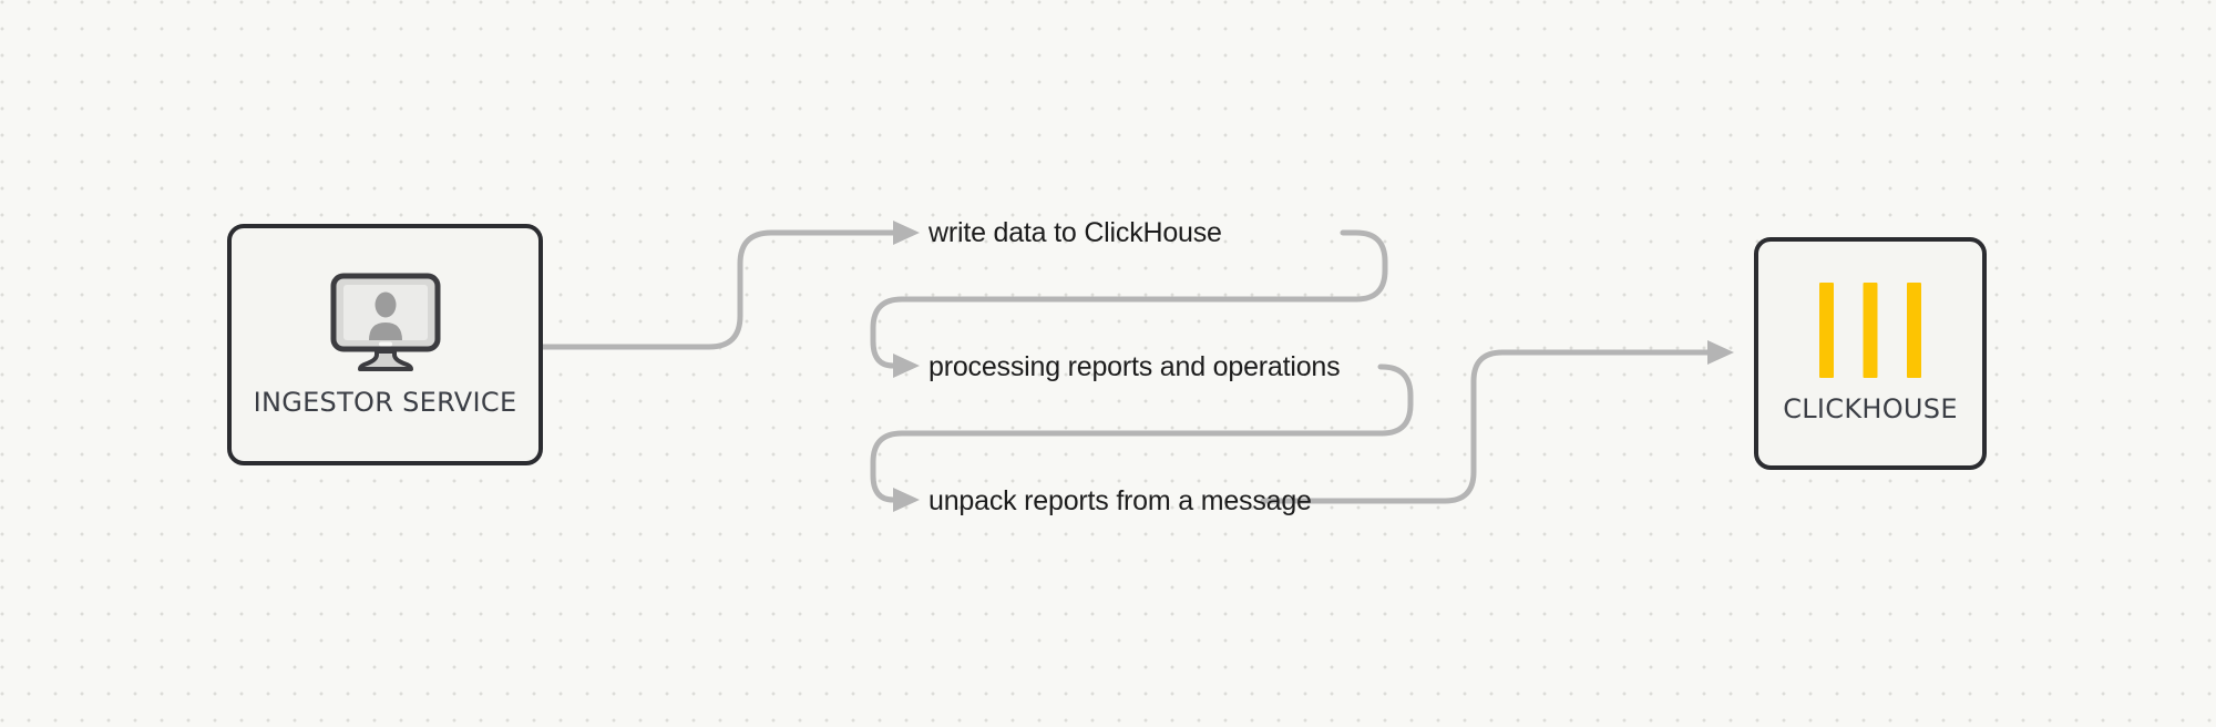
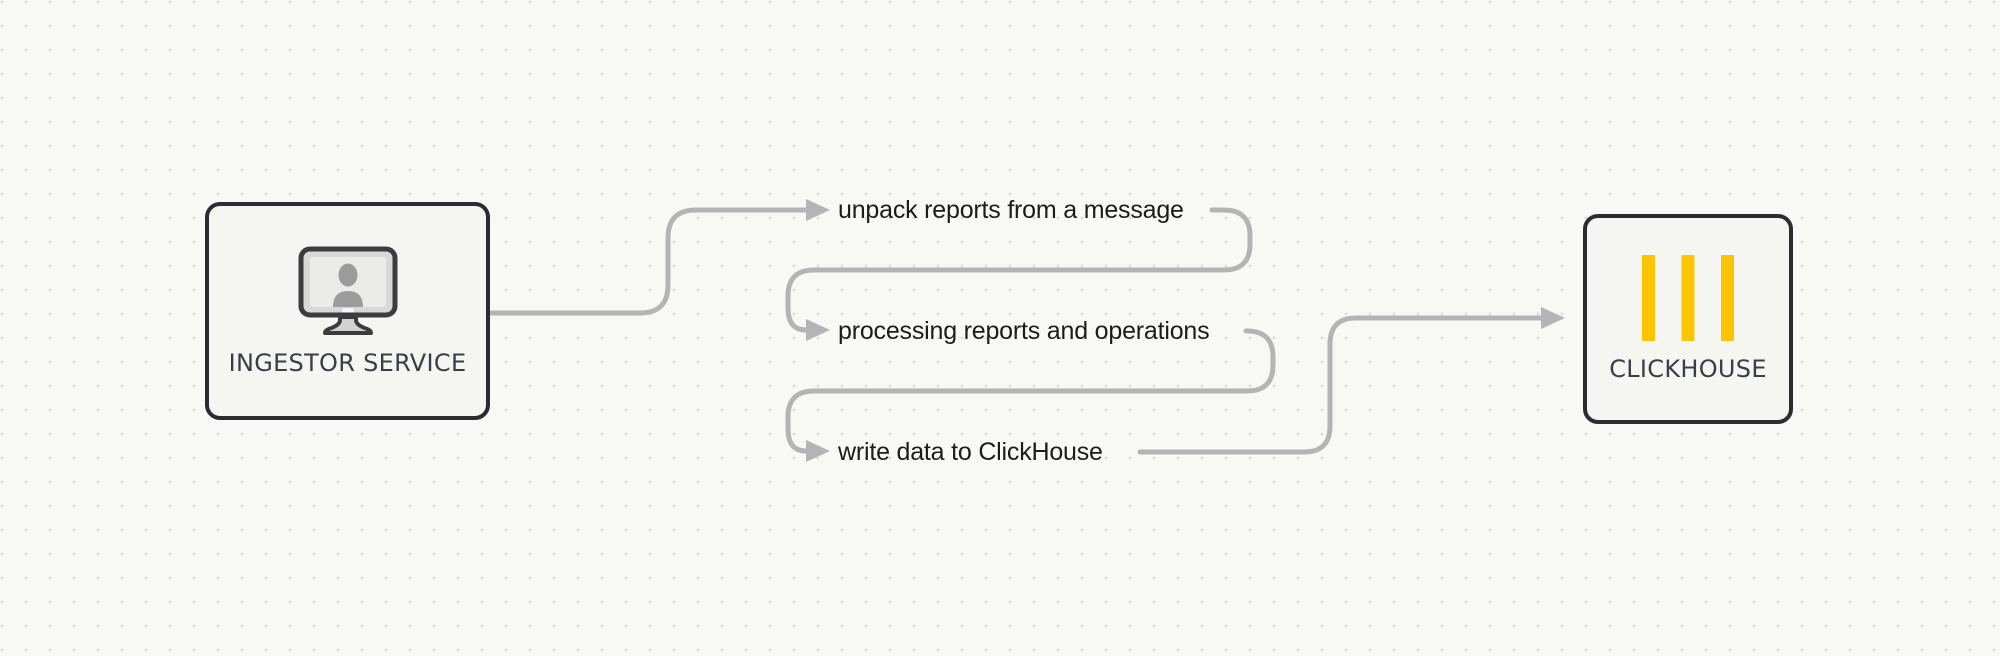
  INGESTOR SERVICE
- write data to ClickHouse
+ unpack reports from a message
  processing reports and operations
- unpack reports from a message
+ write data to ClickHouse
  CLICKHOUSE
